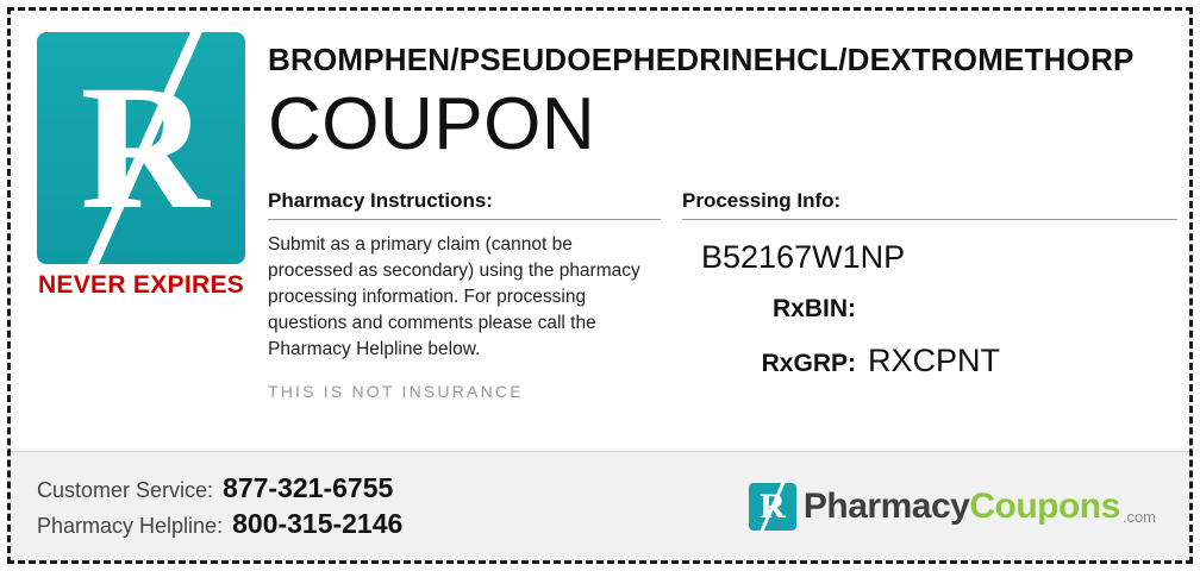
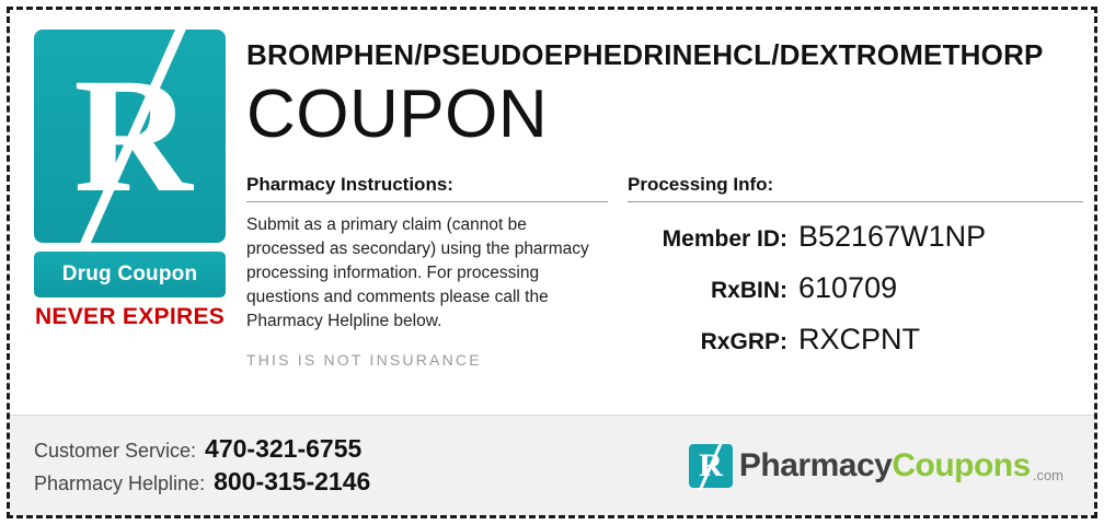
+ Drug Coupon
  NEVER EXPIRES
  BROMPHEN/PSEUDOEPHEDRINEHCL/DEXTROMETHORP
  COUPON
  Pharmacy Instructions:
  Submit as a primary claim (cannot be processed as secondary) using the pharmacy processing information. For processing questions and comments please call the Pharmacy Helpline below.
  THIS IS NOT INSURANCE
  Processing Info:
+ Member ID:
  B52167W1NP
  RxBIN:
+ 610709
  RxGRP:
  RXCPNT
  Customer Service:
- 877-321-6755
+ 470-321-6755
  Pharmacy Helpline:
  800-315-2146
  Pharmacy
  Coupons
  .com
